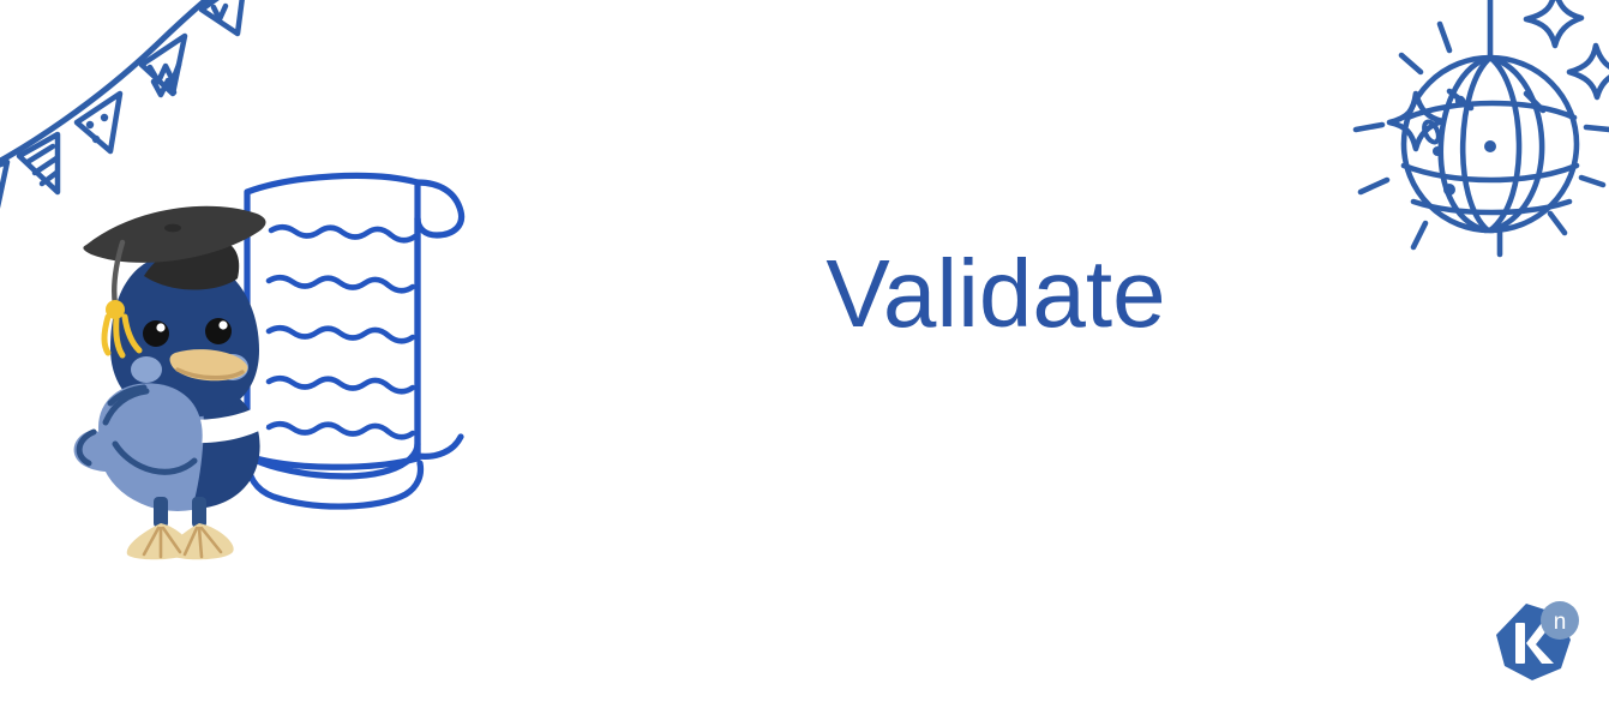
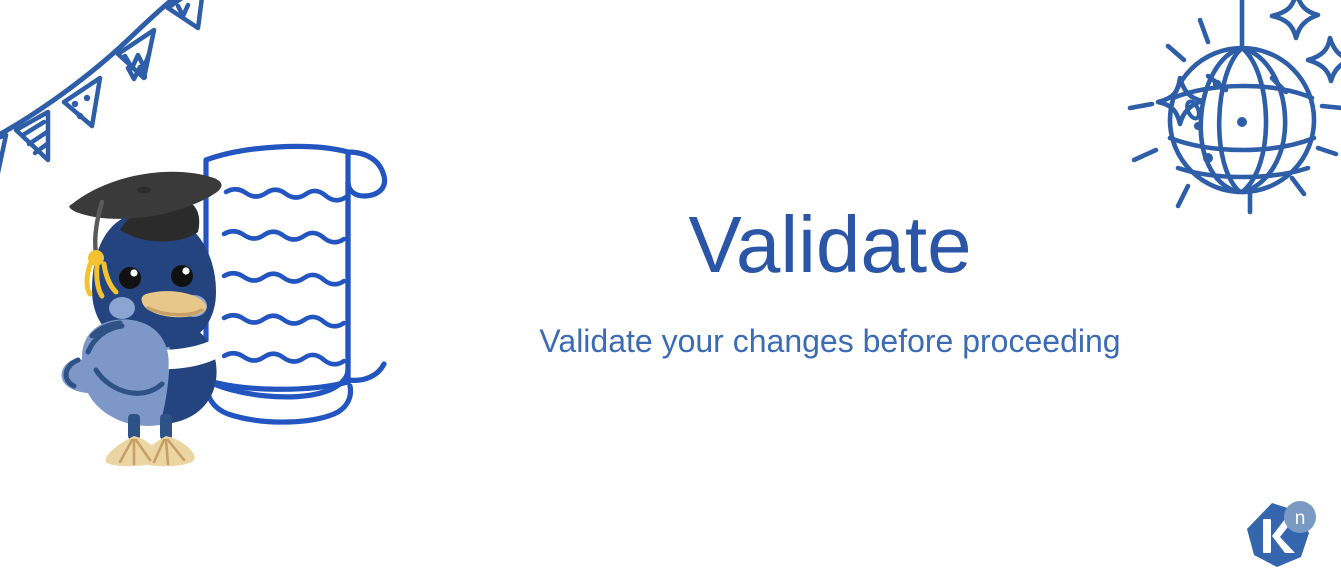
  Validate
+ Validate your changes before proceeding
  n
